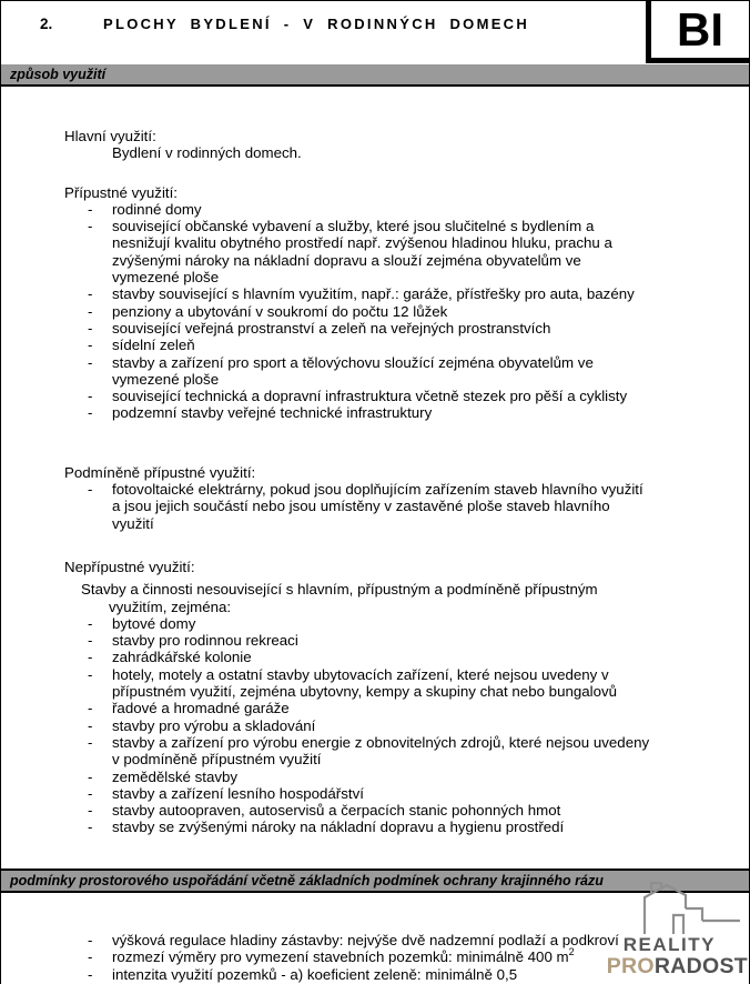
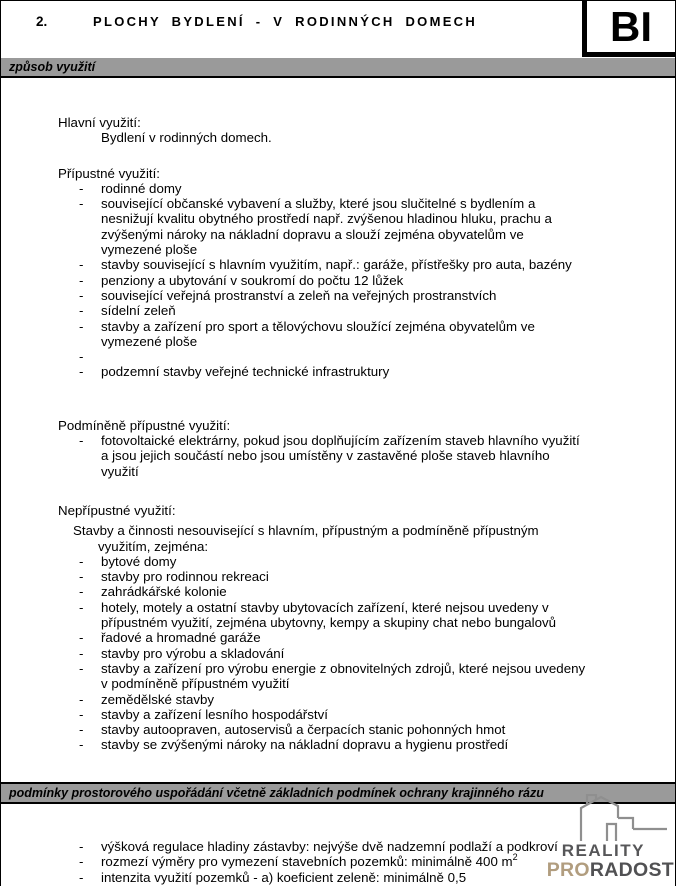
  2.
  PLOCHY BYDLENÍ - V RODINNÝCH DOMECH
  BI
  způsob využití
  Hlavní využití:
  Bydlení v rodinných domech.
  Přípustné využití:
  -
  rodinné domy
  -
  související občanské vybavení a služby, které jsou slučitelné s bydlením a nesnižují kvalitu obytného prostředí např. zvýšenou hladinou hluku, prachu a zvýšenými nároky na nákladní dopravu a slouží zejména obyvatelům ve vymezené ploše
  -
  stavby související s hlavním využitím, např.: garáže, přístřešky pro auta, bazény
  -
  penziony a ubytování v soukromí do počtu 12 lůžek
  -
  související veřejná prostranství a zeleň na veřejných prostranstvích
  -
  sídelní zeleň
  -
  stavby a zařízení pro sport a tělovýchovu sloužící zejména obyvatelům ve vymezené ploše
  -
- související technická a dopravní infrastruktura včetně stezek pro pěší a cyklisty
  -
  podzemní stavby veřejné technické infrastruktury
  Podmíněně přípustné využití:
  -
  fotovoltaické elektrárny, pokud jsou doplňujícím zařízením staveb hlavního využití a jsou jejich součástí nebo jsou umístěny v zastavěné ploše staveb hlavního využití
  Nepřípustné využití:
  Stavby a činnosti nesouvisející s hlavním, přípustným a podmíněně přípustným využitím, zejména:
  -
  bytové domy
  -
  stavby pro rodinnou rekreaci
  -
  zahrádkářské kolonie
  -
  hotely, motely a ostatní stavby ubytovacích zařízení, které nejsou uvedeny v přípustném využití, zejména ubytovny, kempy a skupiny chat nebo bungalovů
  -
  řadové a hromadné garáže
  -
  stavby pro výrobu a skladování
  -
  stavby a zařízení pro výrobu energie z obnovitelných zdrojů, které nejsou uvedeny v podmíněně přípustném využití
  -
  zemědělské stavby
  -
  stavby a zařízení lesního hospodářství
  -
  stavby autoopraven, autoservisů a čerpacích stanic pohonných hmot
  -
  stavby se zvýšenými nároky na nákladní dopravu a hygienu prostředí
  podmínky prostorového uspořádání včetně základních podmínek ochrany krajinného rázu
  -
  výšková regulace hladiny zástavby: nejvýše dvě nadzemní podlaží a podkroví
  -
  rozmezí výměry pro vymezení stavebních pozemků: minimálně 400 m2
  -
  intenzita využití pozemků - a) koeficient zeleně: minimálně 0,5
  REALITY
  PRORADOST
